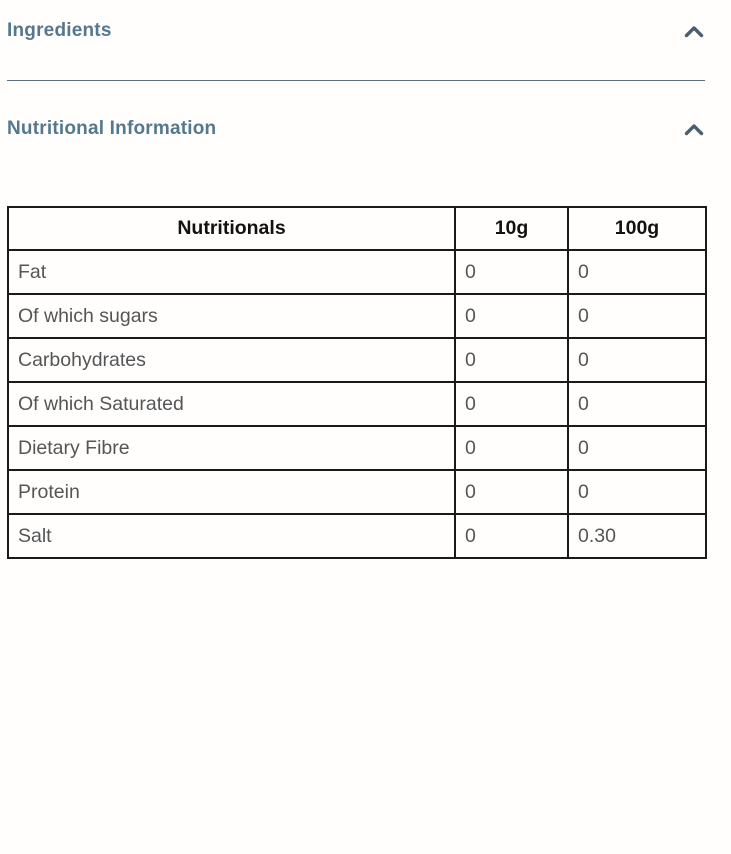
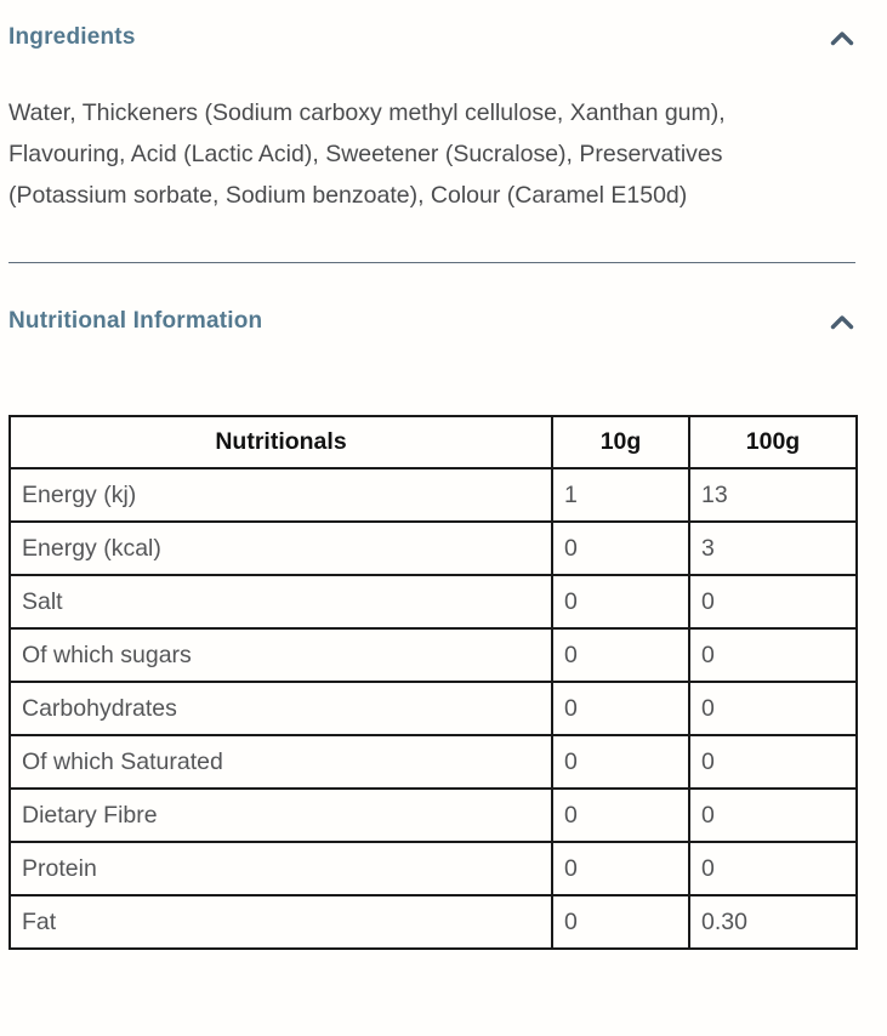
  Ingredients
+ Water, Thickeners (Sodium carboxy methyl cellulose, Xanthan gum), Flavouring, Acid (Lactic Acid), Sweetener (Sucralose), Preservatives (Potassium sorbate, Sodium benzoate), Colour (Caramel E150d)
  Nutritional Information
  Nutritionals	10g	100g
+ Energy (kj)	1	13
+ Energy (kcal)	0	3
- Fat	0	0
+ Salt	0	0
  Of which sugars	0	0
  Carbohydrates	0	0
  Of which Saturated	0	0
  Dietary Fibre	0	0
  Protein	0	0
- Salt	0	0.30
+ Fat	0	0.30
